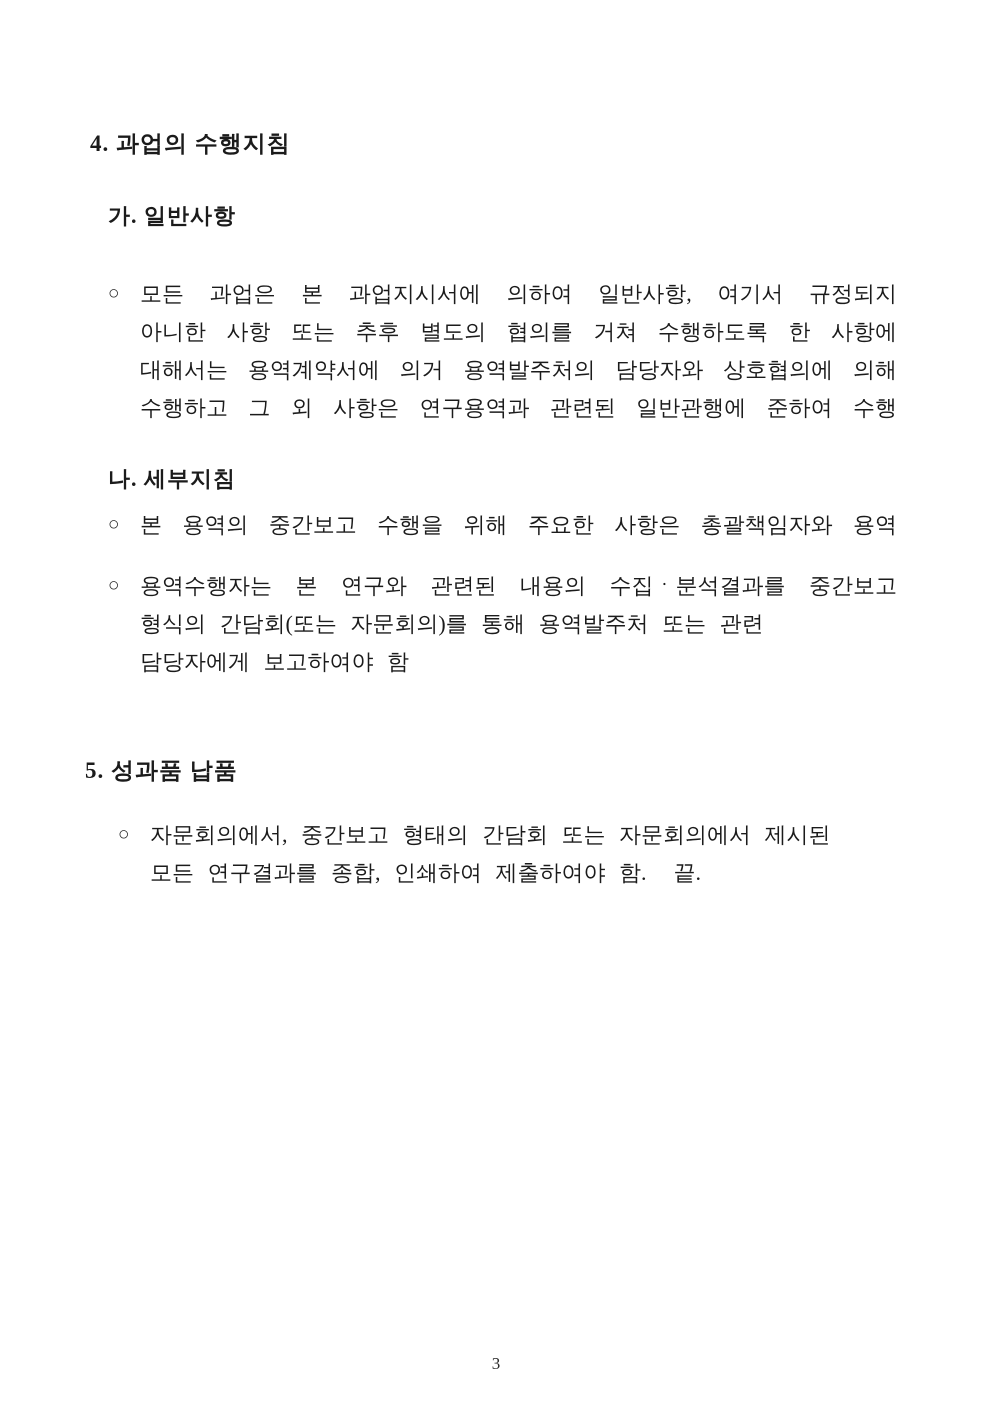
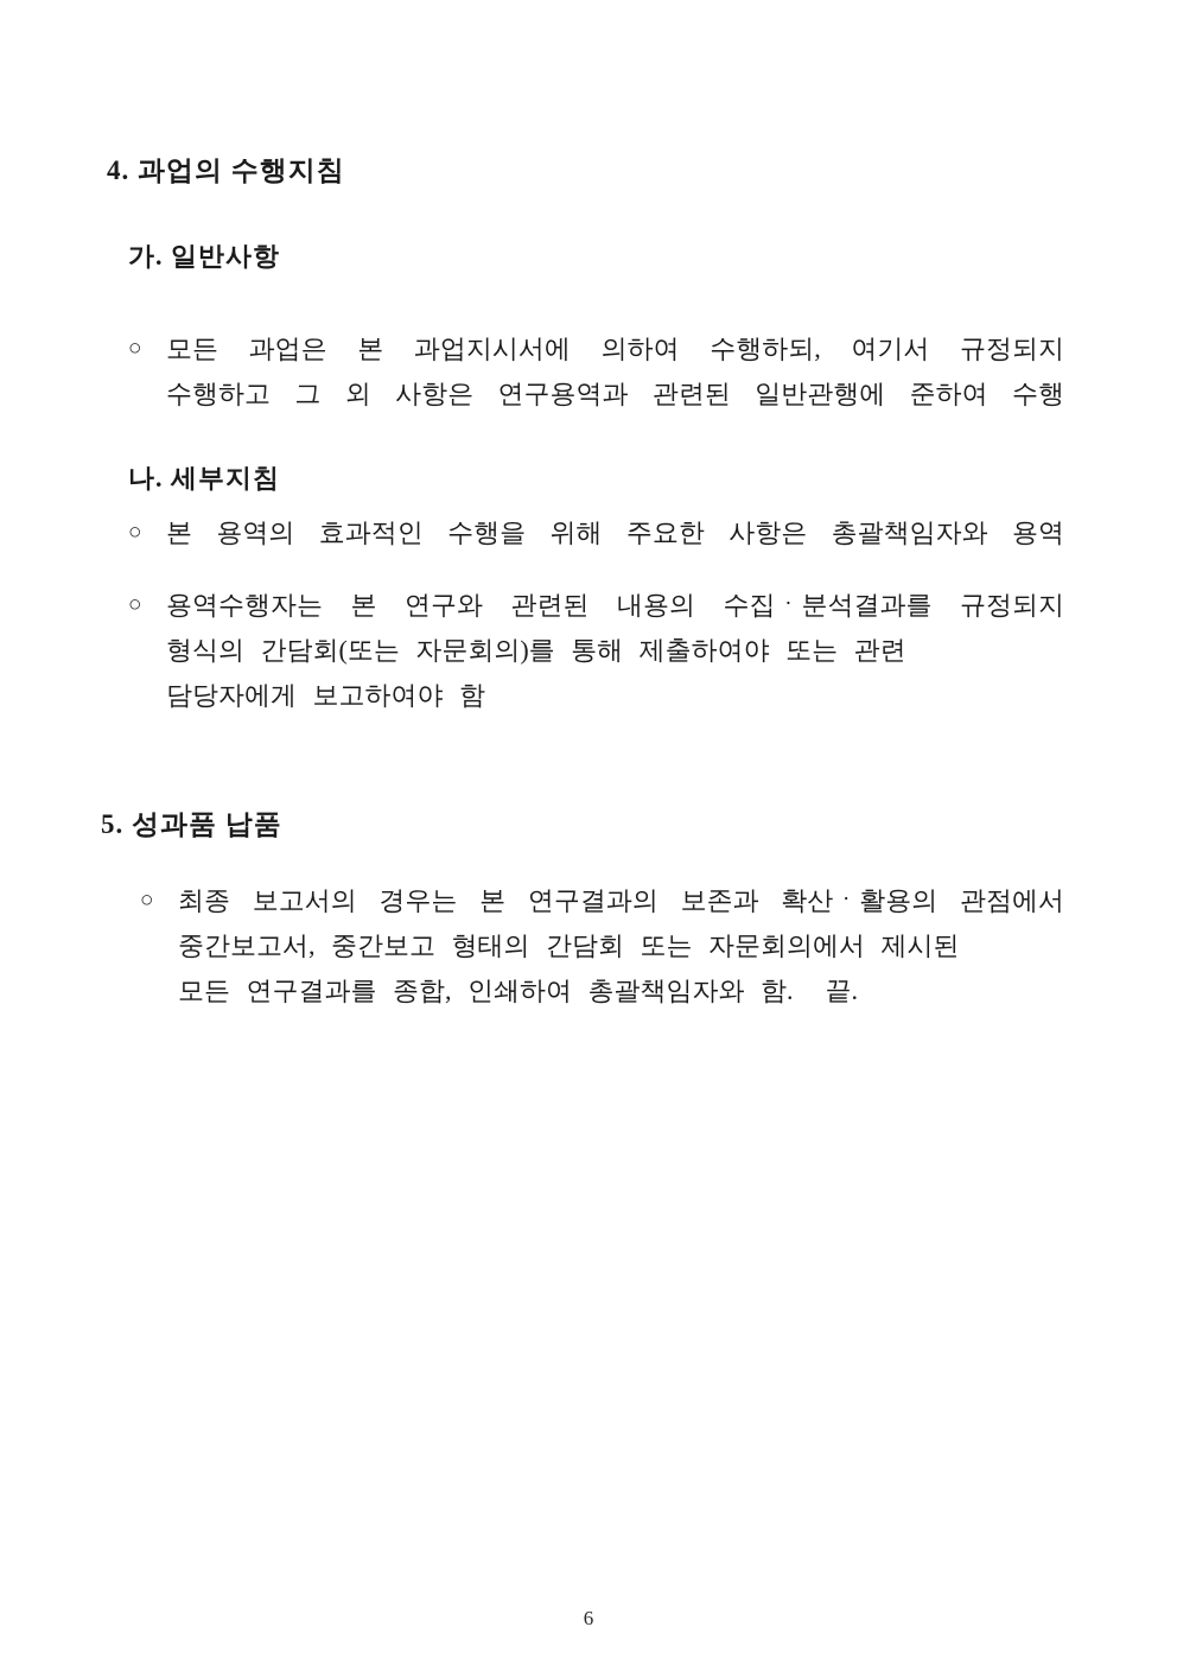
  4. 과업의 수행지침
  가. 일반사항
  ○
- 모든 과업은 본 과업지시서에 의하여 일반사항, 여기서 규정되지
+ 모든 과업은 본 과업지시서에 의하여 수행하되, 여기서 규정되지
- 아니한 사항 또는 추후 별도의 협의를 거쳐 수행하도록 한 사항에
- 대해서는 용역계약서에 의거 용역발주처의 담당자와 상호협의에 의해
  수행하고 그 외 사항은 연구용역과 관련된 일반관행에 준하여 수행
  나. 세부지침
  ○
- 본 용역의 중간보고 수행을 위해 주요한 사항은 총괄책임자와 용역
+ 본 용역의 효과적인 수행을 위해 주요한 사항은 총괄책임자와 용역
  ○
- 용역수행자는 본 연구와 관련된 내용의 수집ㆍ분석결과를 중간보고
+ 용역수행자는 본 연구와 관련된 내용의 수집ㆍ분석결과를 규정되지
- 형식의 간담회(또는 자문회의)를 통해 용역발주처 또는 관련
+ 형식의 간담회(또는 자문회의)를 통해 제출하여야 또는 관련
  담당자에게 보고하여야 함
  5. 성과품 납품
  ○
+ 최종 보고서의 경우는 본 연구결과의 보존과 확산ㆍ활용의 관점에서
- 자문회의에서, 중간보고 형태의 간담회 또는 자문회의에서 제시된
+ 중간보고서, 중간보고 형태의 간담회 또는 자문회의에서 제시된
- 모든 연구결과를 종합, 인쇄하여 제출하여야 함. 끝.
+ 모든 연구결과를 종합, 인쇄하여 총괄책임자와 함. 끝.
- 3
+ 6
